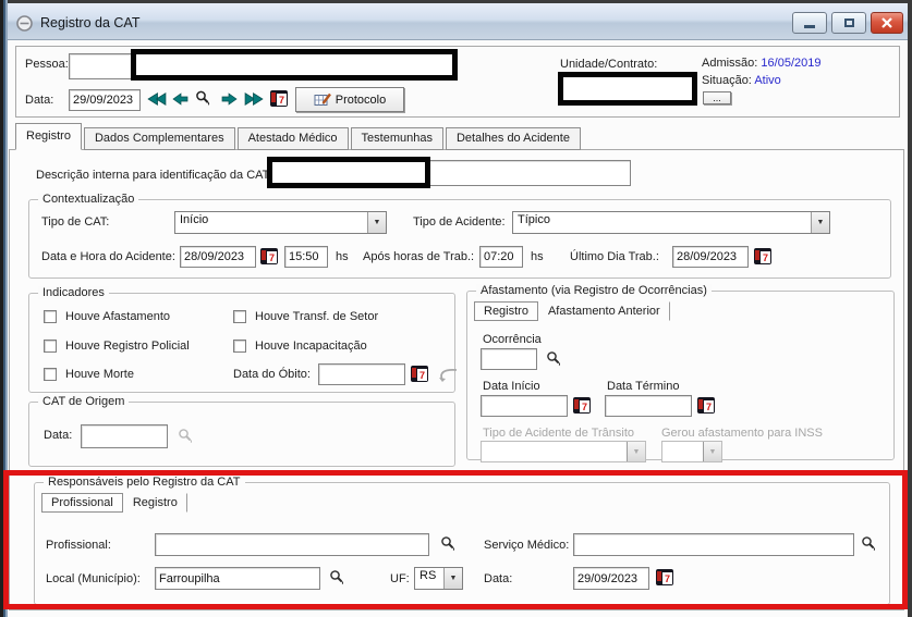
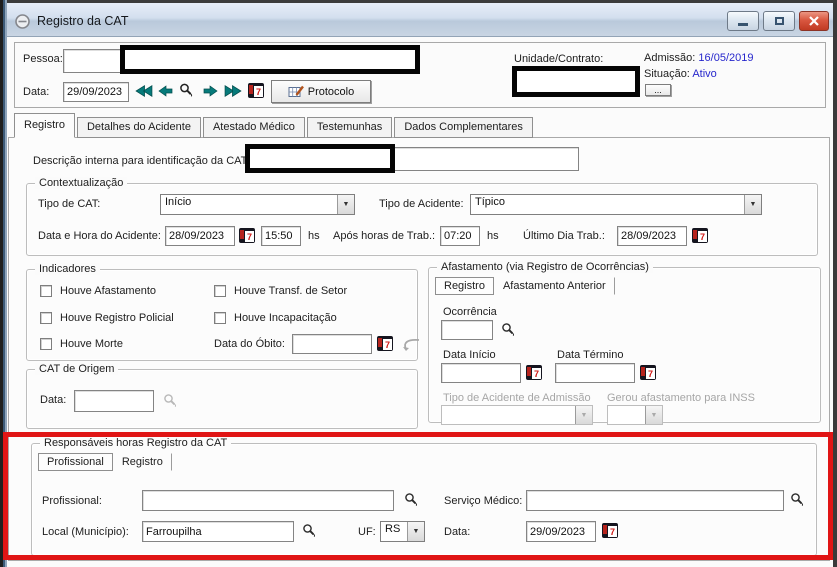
  Registro da CAT
  Pessoa:
  Data:
  29/09/2023
  7
  Protocolo
  Unidade/Contrato:
  Admissão: 16/05/2019
  Situação: Ativo
  ...
  Registro
- Dados Complementares
+ Detalhes do Acidente
  Atestado Médico
  Testemunhas
- Detalhes do Acidente
+ Dados Complementares
  Descrição interna para identificação da CAT
  Contextualização
  Tipo de CAT:
  Início
  Tipo de Acidente:
  Típico
  Data e Hora do Acidente:
  28/09/2023
  7
  15:50
  hs
  Após horas de Trab.:
  07:20
  hs
  Último Dia Trab.:
  28/09/2023
  7
  Indicadores
  Houve Afastamento
  Houve Registro Policial
  Houve Morte
  Houve Transf. de Setor
  Houve Incapacitação
  Data do Óbito:
  7
  Afastamento (via Registro de Ocorrências)
  Registro
  Afastamento Anterior
  Ocorrência
  Data Início
  Data Término
  7
  7
- Tipo de Acidente de Trânsito
+ Tipo de Acidente de Admissão
  Gerou afastamento para INSS
  CAT de Origem
  Data:
- Responsáveis pelo Registro da CAT
+ Responsáveis horas Registro da CAT
  Profissional
  Registro
  Profissional:
  Serviço Médico:
  Local (Município):
  Farroupilha
  UF:
  RS
  Data:
  29/09/2023
  7
